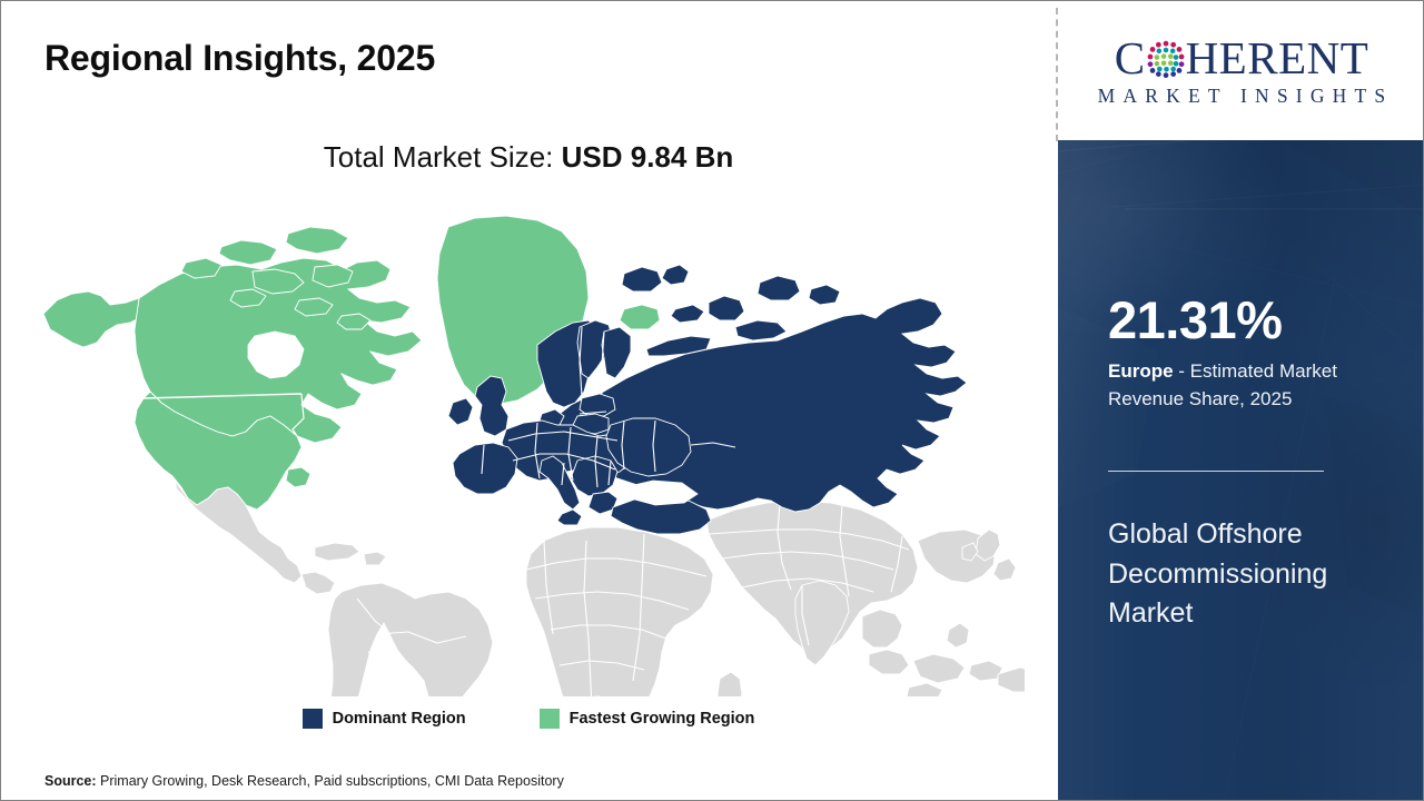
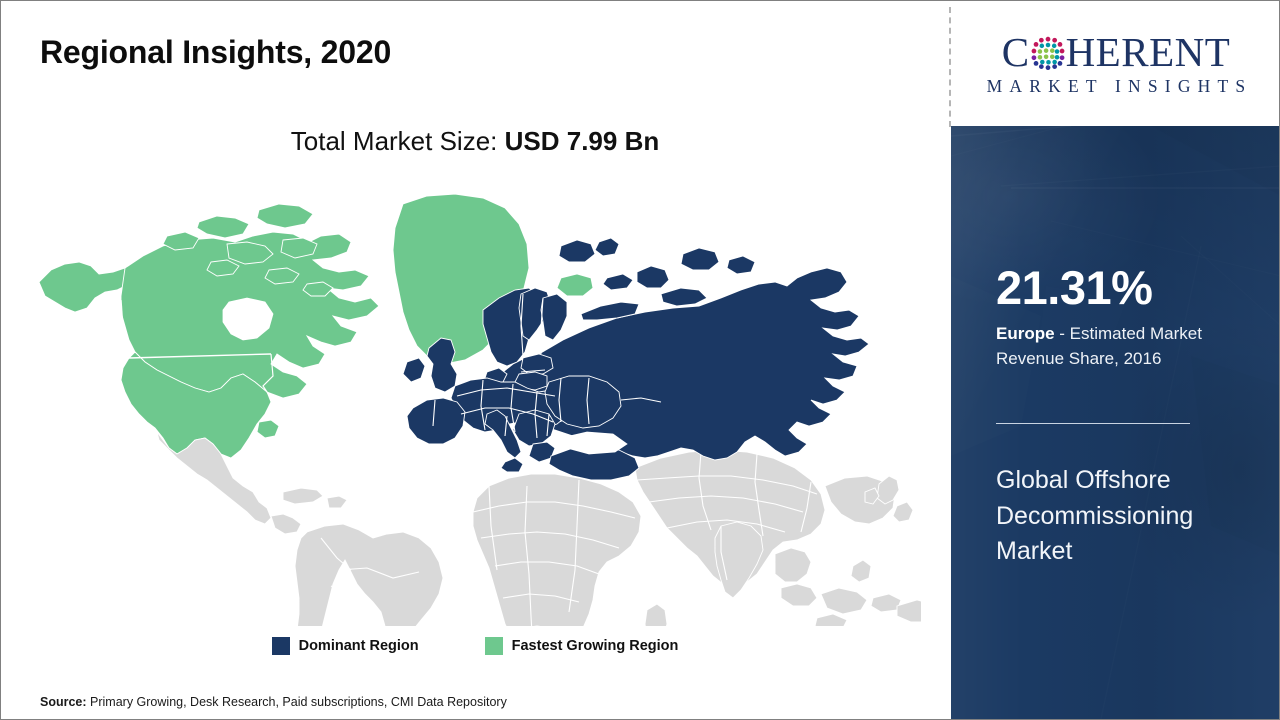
- Regional Insights, 2025
+ Regional Insights, 2020
- Total Market Size: USD 9.84 Bn
+ Total Market Size: USD 7.99 Bn
  Dominant Region
  Fastest Growing Region
  Source: Primary Growing, Desk Research, Paid subscriptions, CMI Data Repository
  C
  HERENT
  MARKET INSIGHTS
  21.31%
- Europe - Estimated Market Revenue Share, 2025
+ Europe - Estimated Market Revenue Share, 2016
  Global Offshore Decommissioning Market
